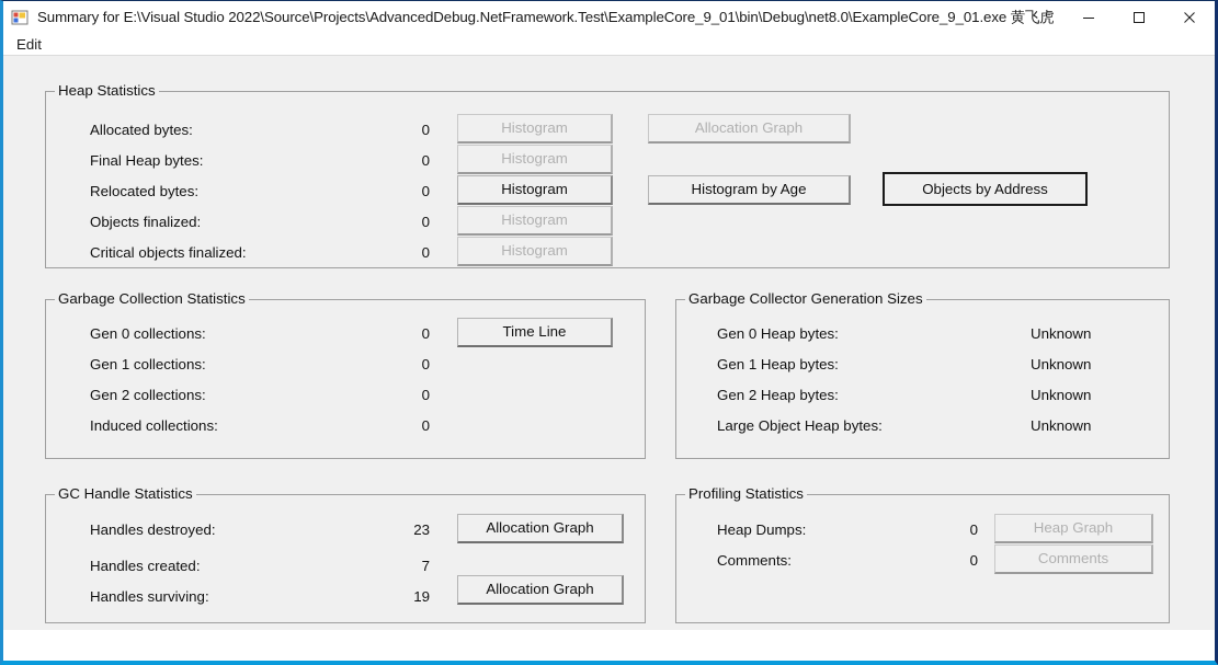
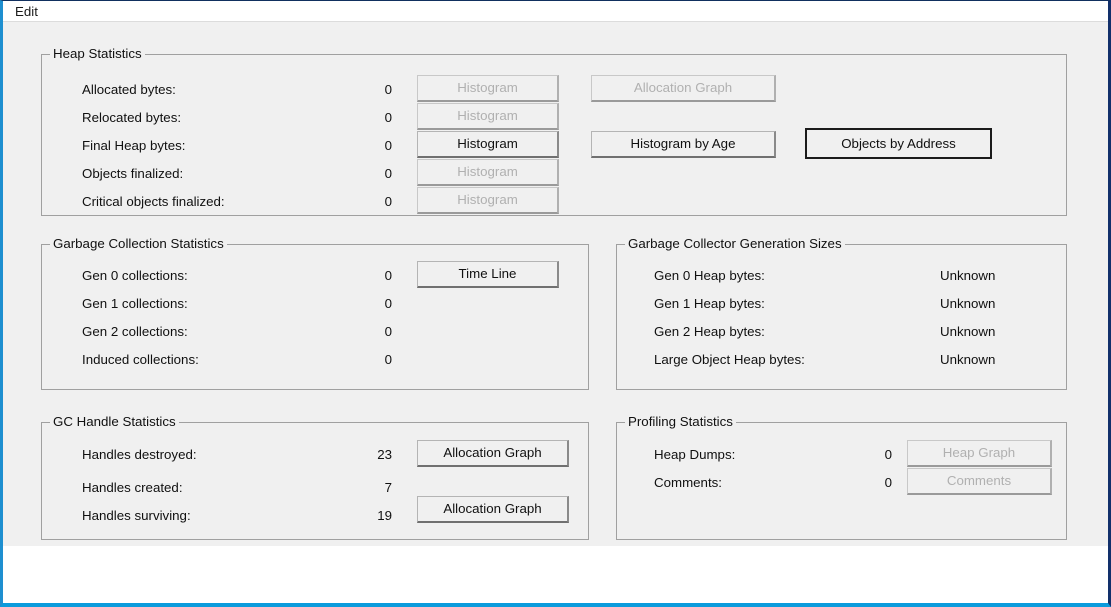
- Summary for E:\Visual Studio 2022\Source\Projects\AdvancedDebug.NetFramework.Test\ExampleCore_9_01\bin\Debug\net8.0\ExampleCore_9_01.exe 黄飞虎
  Edit
  Heap Statistics
  Allocated bytes:
  0
- Final Heap bytes:
+ Relocated bytes:
  0
- Relocated bytes:
+ Final Heap bytes:
  0
  Objects finalized:
  0
  Critical objects finalized:
  0
  Histogram
  Histogram
  Histogram
  Histogram
  Histogram
  Allocation Graph
  Histogram by Age
  Objects by Address
  Garbage Collection Statistics
  Gen 0 collections:
  0
  Gen 1 collections:
  0
  Gen 2 collections:
  0
  Induced collections:
  0
  Time Line
  Garbage Collector Generation Sizes
  Gen 0 Heap bytes:
  Unknown
  Gen 1 Heap bytes:
  Unknown
  Gen 2 Heap bytes:
  Unknown
  Large Object Heap bytes:
  Unknown
  GC Handle Statistics
  Handles destroyed:
  23
  Handles created:
  7
  Handles surviving:
  19
  Allocation Graph
  Allocation Graph
  Profiling Statistics
  Heap Dumps:
  0
  Comments:
  0
  Heap Graph
  Comments
